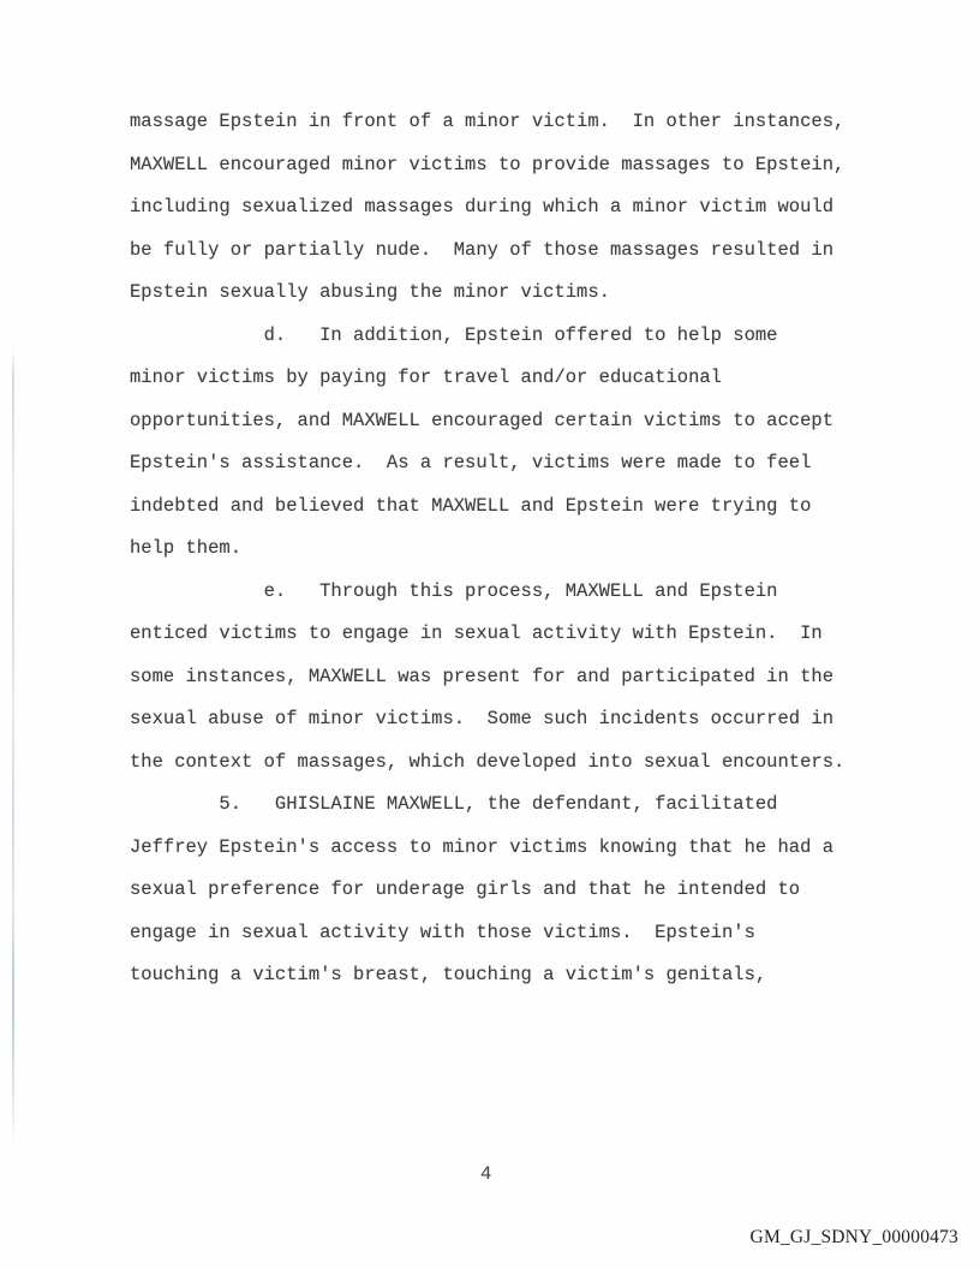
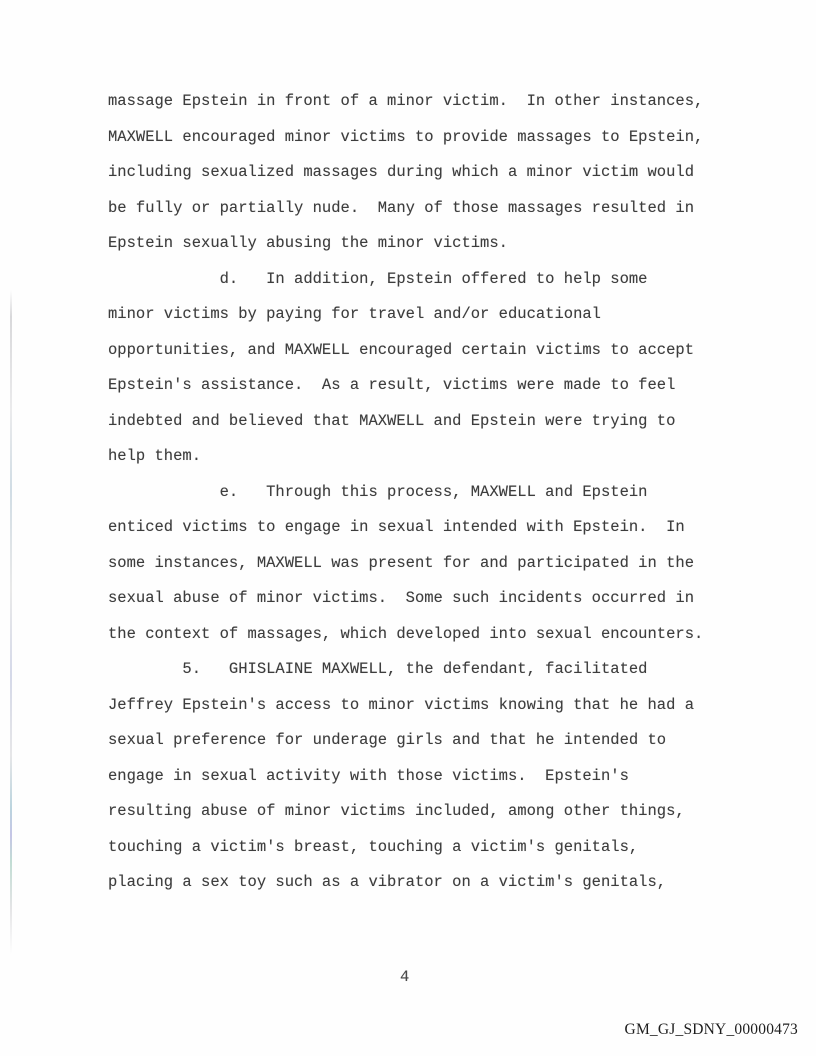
  massage Epstein in front of a minor victim. In other instances,
  MAXWELL encouraged minor victims to provide massages to Epstein,
  including sexualized massages during which a minor victim would
  be fully or partially nude. Many of those massages resulted in
  Epstein sexually abusing the minor victims.
  d. In addition, Epstein offered to help some
  minor victims by paying for travel and/or educational
  opportunities, and MAXWELL encouraged certain victims to accept
  Epstein's assistance. As a result, victims were made to feel
  indebted and believed that MAXWELL and Epstein were trying to
  help them.
  e. Through this process, MAXWELL and Epstein
- enticed victims to engage in sexual activity with Epstein. In
+ enticed victims to engage in sexual intended with Epstein. In
  some instances, MAXWELL was present for and participated in the
  sexual abuse of minor victims. Some such incidents occurred in
  the context of massages, which developed into sexual encounters.
  5. GHISLAINE MAXWELL, the defendant, facilitated
  Jeffrey Epstein's access to minor victims knowing that he had a
  sexual preference for underage girls and that he intended to
  engage in sexual activity with those victims. Epstein's
+ resulting abuse of minor victims included, among other things,
  touching a victim's breast, touching a victim's genitals,
+ placing a sex toy such as a vibrator on a victim's genitals,
  4
  GM_GJ_SDNY_00000473
